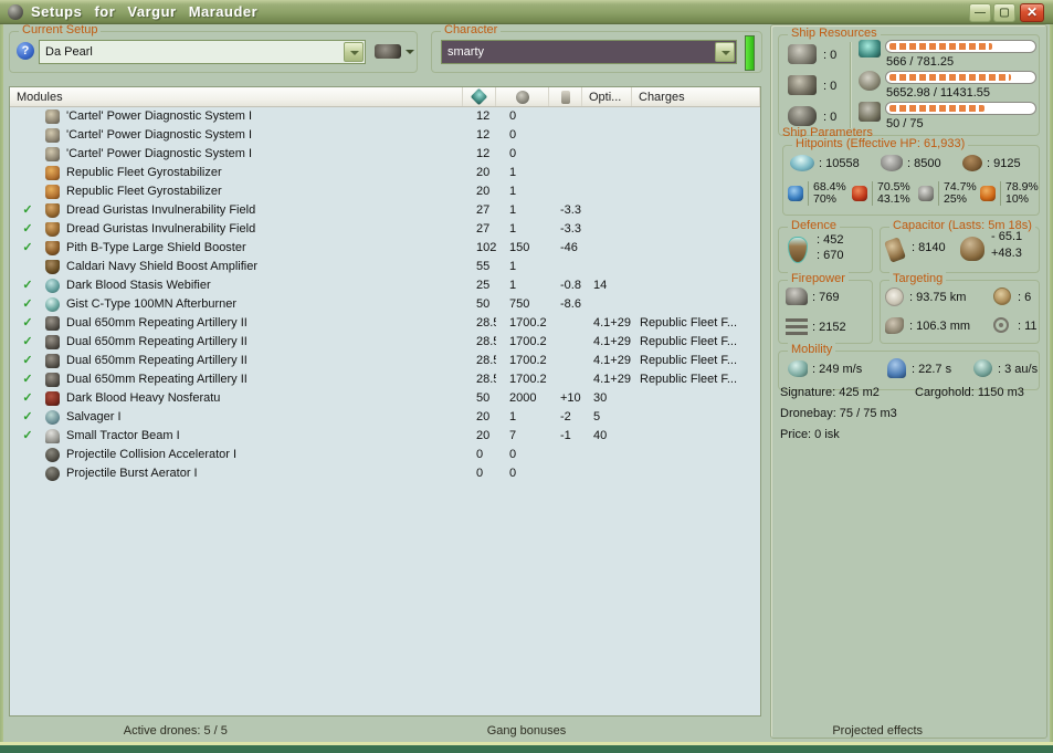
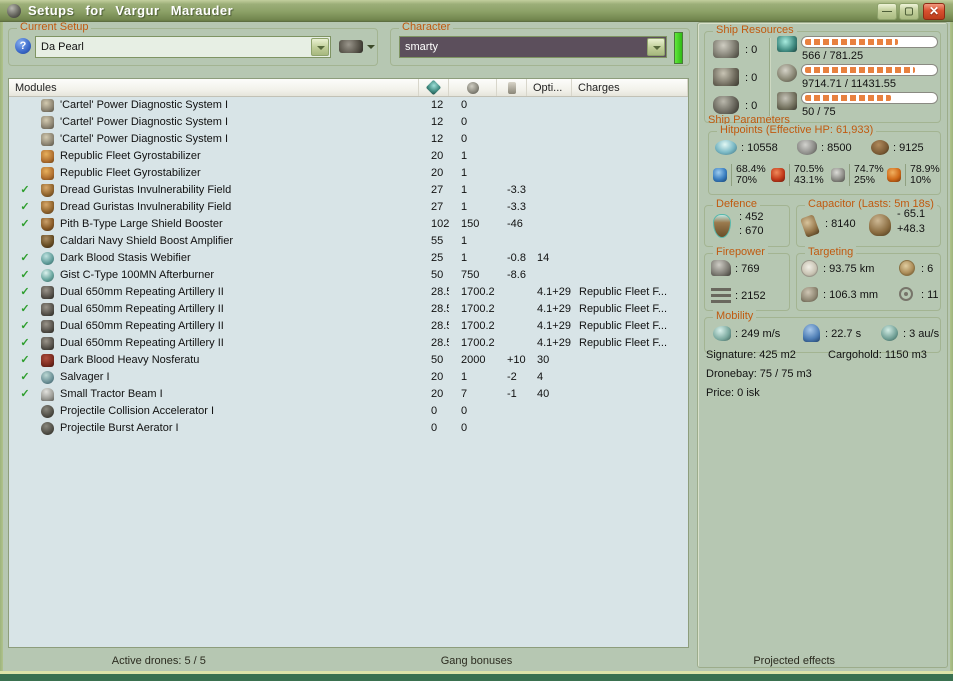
  Setups for Vargur Marauder
  —
  ▢
  ✕
  Current Setup
  ?
  Da Pearl
  Character
  smarty
  Modules
  Opti...
  Charges
  'Cartel' Power Diagnostic System I
  12
  0
  'Cartel' Power Diagnostic System I
  12
  0
  'Cartel' Power Diagnostic System I
  12
  0
  Republic Fleet Gyrostabilizer
  20
  1
  Republic Fleet Gyrostabilizer
  20
  1
  ✓
  Dread Guristas Invulnerability Field
  27
  1
  -3.3
  ✓
  Dread Guristas Invulnerability Field
  27
  1
  -3.3
  ✓
  Pith B-Type Large Shield Booster
  102
  150
  -46
  Caldari Navy Shield Boost Amplifier
  55
  1
  ✓
  Dark Blood Stasis Webifier
  25
  1
  -0.8
  14
  ✓
  Gist C-Type 100MN Afterburner
  50
  750
  -8.6
  ✓
  Dual 650mm Repeating Artillery II
  28.
  1700.2
  4.1+29
  Republic Fleet F...
  ✓
  Dual 650mm Repeating Artillery II
  28.
  1700.2
  4.1+29
  Republic Fleet F...
  ✓
  Dual 650mm Repeating Artillery II
  28.
  1700.2
  4.1+29
  Republic Fleet F...
  ✓
  Dual 650mm Repeating Artillery II
  28.
  1700.2
  4.1+29
  Republic Fleet F...
  ✓
  Dark Blood Heavy Nosferatu
  50
  2000
  +10
  30
  ✓
  Salvager I
  20
  1
  -2
- 5
+ 4
  ✓
  Small Tractor Beam I
  20
  7
  -1
  40
  Projectile Collision Accelerator I
  0
  0
  Projectile Burst Aerator I
  0
  0
  Active drones: 5 / 5
  Gang bonuses
  Projected effects
  Ship Resources
  : 0
  : 0
  : 0
  566 / 781.25
- 5652.98 / 11431.55
+ 9714.71 / 11431.55
  50 / 75
  Ship Parameters
  Hitpoints (Effective HP: 61,933)
  : 10558
  : 8500
  : 9125
  68.4%
  70%
  70.5%
  43.1%
  74.7%
  25%
  78.9%
  10%
  Defence
  : 452
  : 670
  Capacitor (Lasts: 5m 18s)
  : 8140
  - 65.1
  +48.3
  Firepower
  : 769
  : 2152
  Targeting
  : 93.75 km
  : 6
  : 106.3 mm
  : 11
  Mobility
  : 249 m/s
  : 22.7 s
  : 3 au/s
  Signature: 425 m2
  Cargohold: 1150 m3
  Dronebay: 75 / 75 m3
  Price: 0 isk
